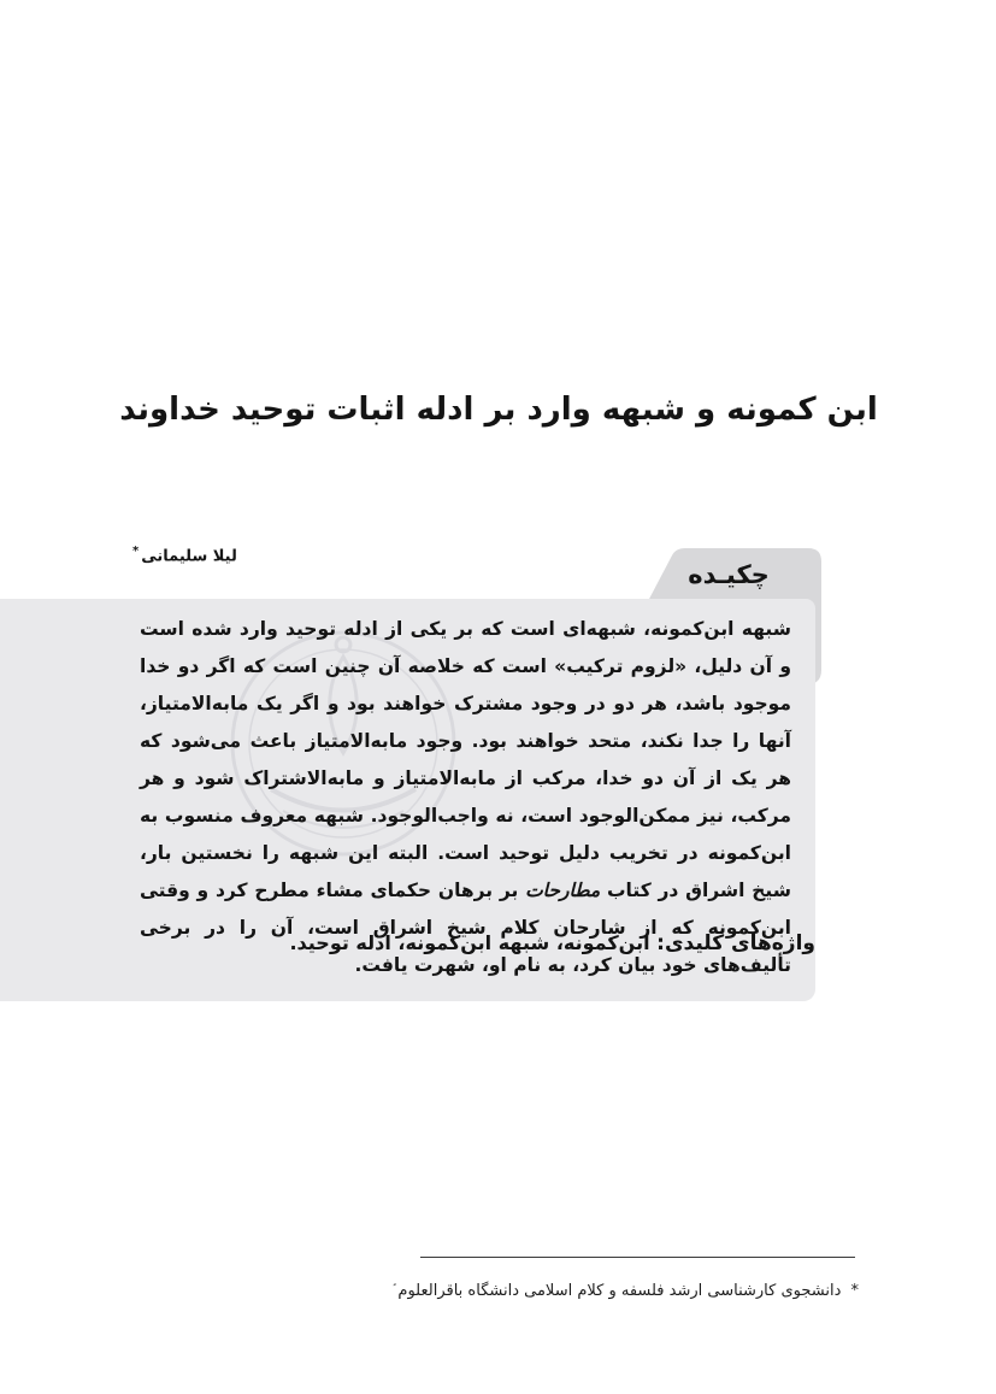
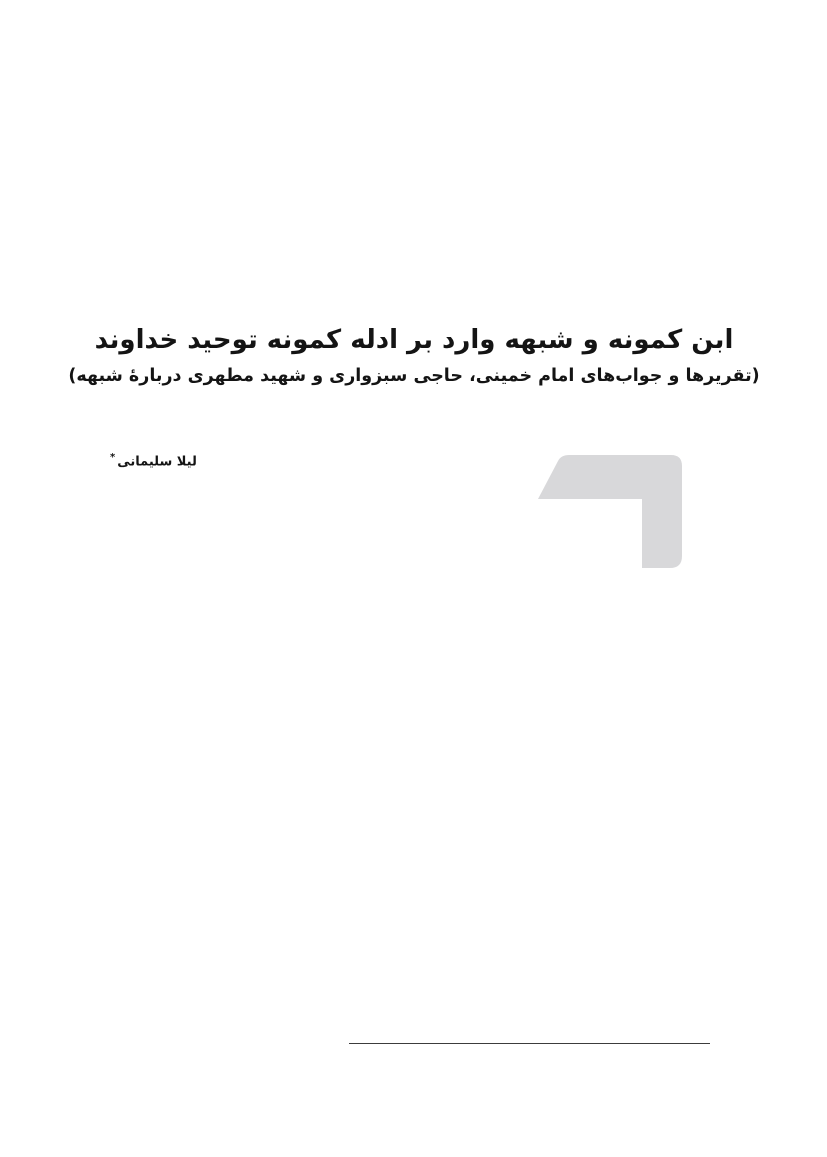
- ابن کمونه و شبهه وارد بر ادله اثبات توحید خداوند
+ ابن کمونه و شبهه وارد بر ادله کمونه توحید خداوند
+ (تقریرها و جواب‌های امام خمینی، حاجی سبزواری و شهید مطهری دربارۀ شبهه)
  لیلا سلیمانی*
- چکیـده
- شبهه ابن‌کمونه، شبهه‌ای است که بر یکی از ادله توحید وارد شده است و آن دلیل، «لزوم ترکیب» است که خلاصه آن چنین است که اگر دو خدا موجود باشد، هر دو در وجود مشترک خواهند بود و اگر یک مابه‌الامتیاز، آنها را جدا نکند، متحد خواهند بود. وجود مابه‌الامتیاز باعث می‌شود که هر یک از آن دو خدا، مرکب از مابه‌الامتیاز و مابه‌الاشتراک شود و هر مرکب، نیز ممکن‌الوجود است، نه واجب‌الوجود. شبهه معروف منسوب به ابن‌کمونه در تخریب دلیل توحید است. البته این شبهه را نخستین بار، شیخ اشراق در کتاب مطارحات بر برهان حکمای مشاء مطرح کرد و وقتی ابن‌کمونه که از شارحان کلام شیخ اشراق است، آن را در برخی تألیف‌های خود بیان کرد، به نام او، شهرت یافت.
- واژه‌های کلیدی: ابنکمونه، شبهه ابن‌کمونه، ادله توحید.
- * دانشجوی کارشناسی ارشد فلسفه و کلام اسلامی دانشگاه باقرالعلوم
